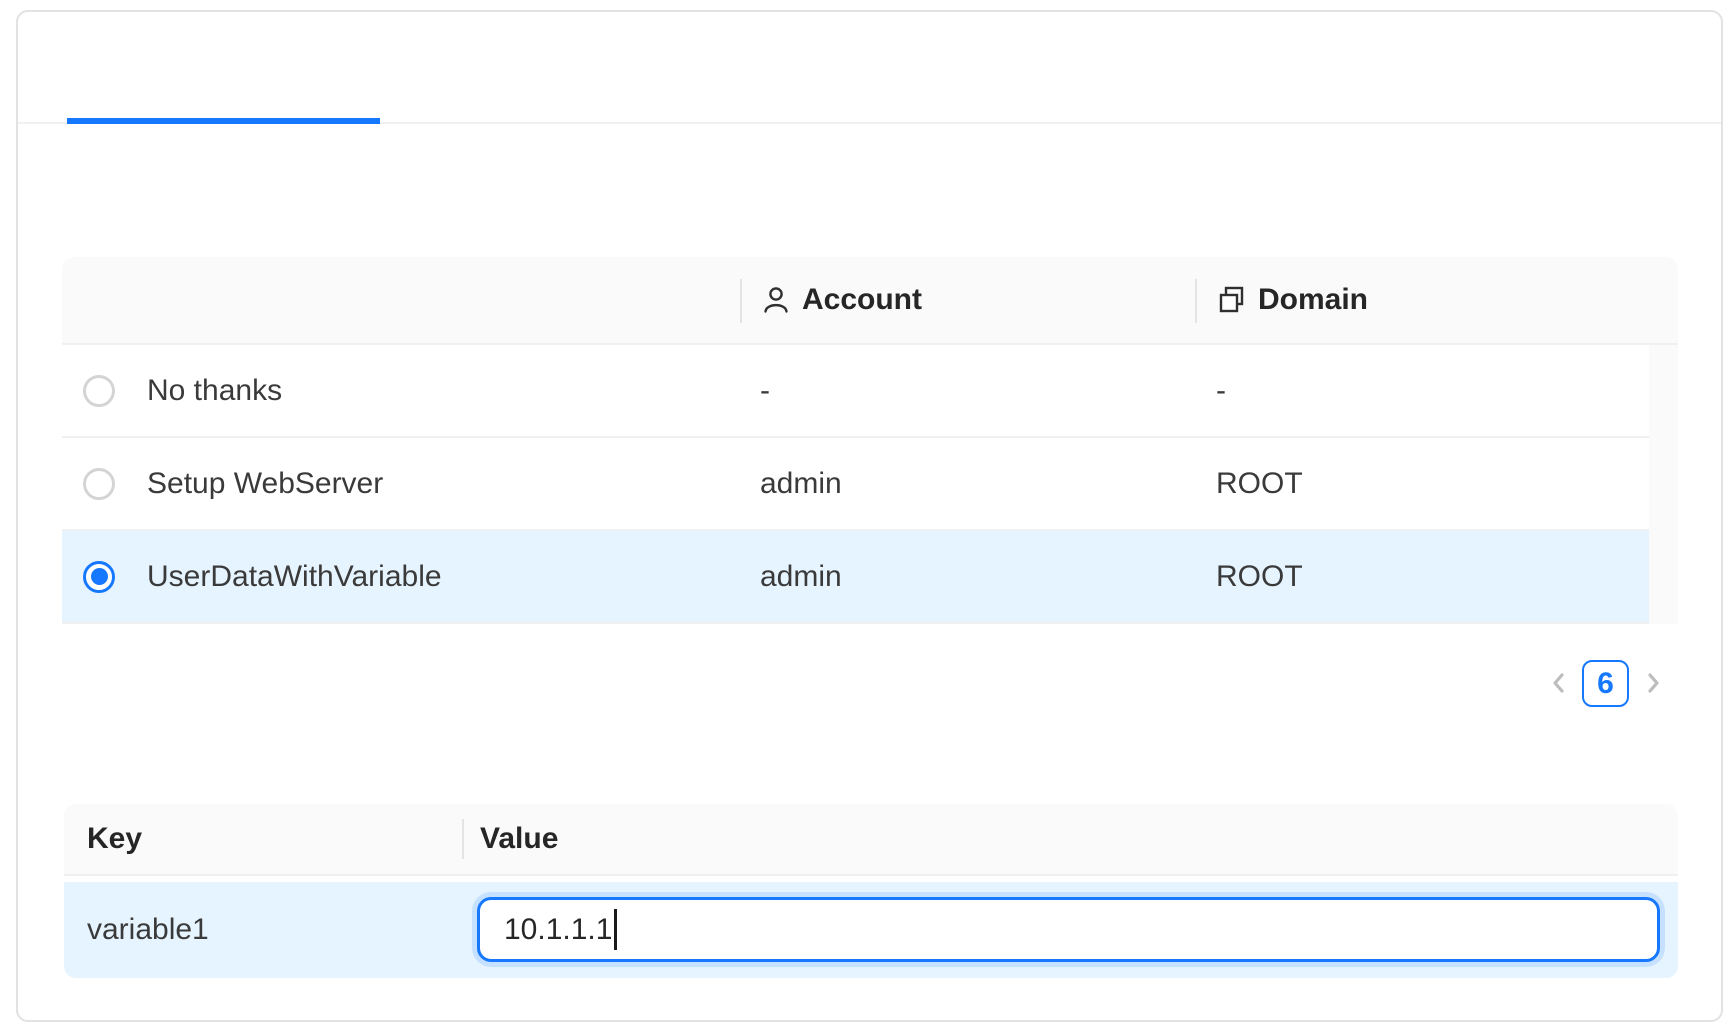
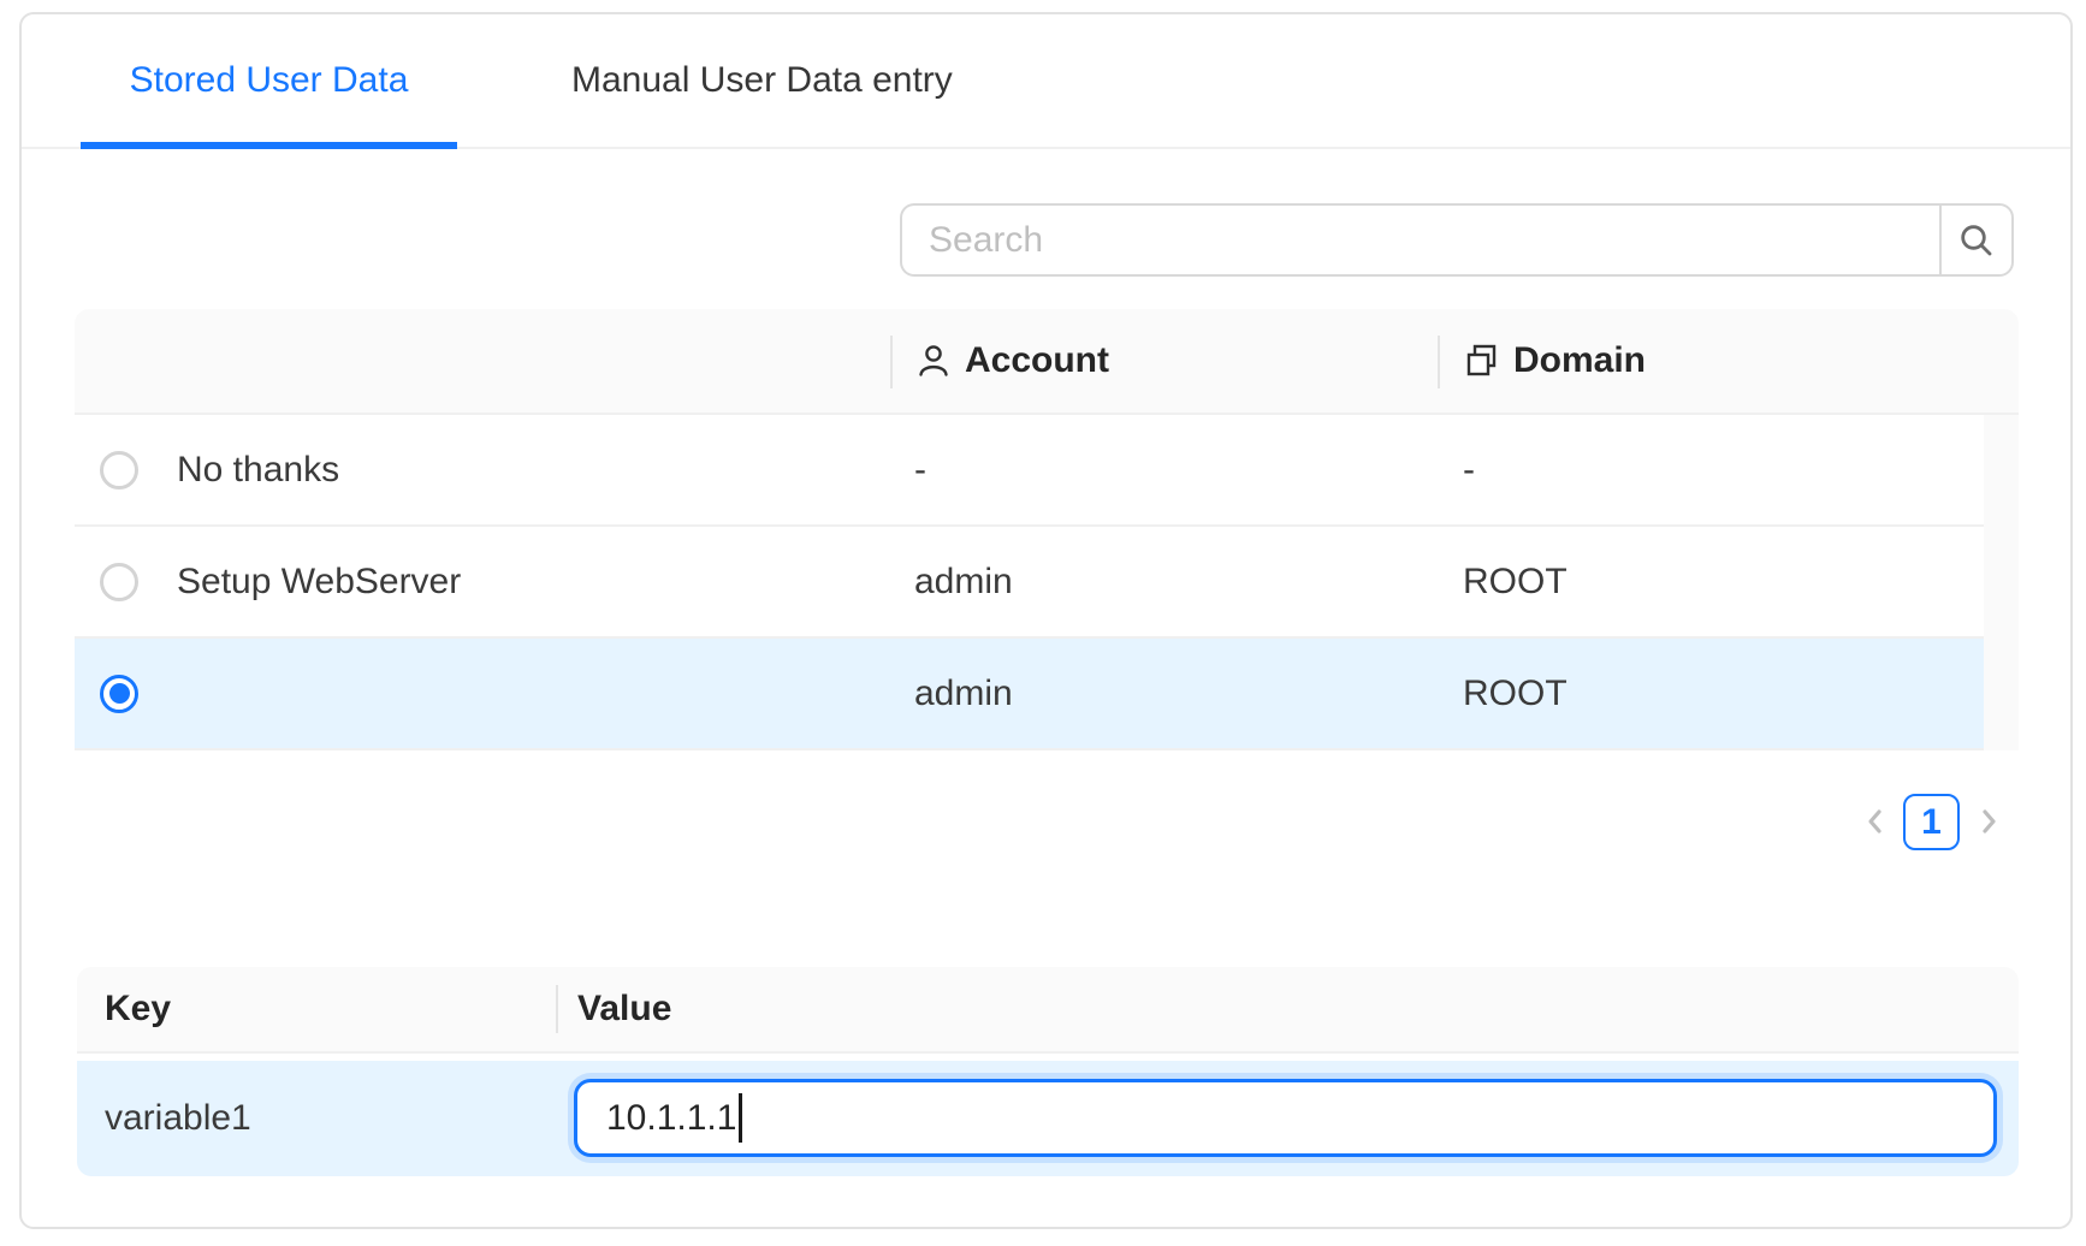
+ Stored User Data
+ Manual User Data entry
+ Search
  Account
  Domain
  No thanks
  -
  -
  Setup WebServer
  admin
  ROOT
- UserDataWithVariable
  admin
  ROOT
- 6
+ 1
  Key
  Value
  variable1
  10.1.1.1
